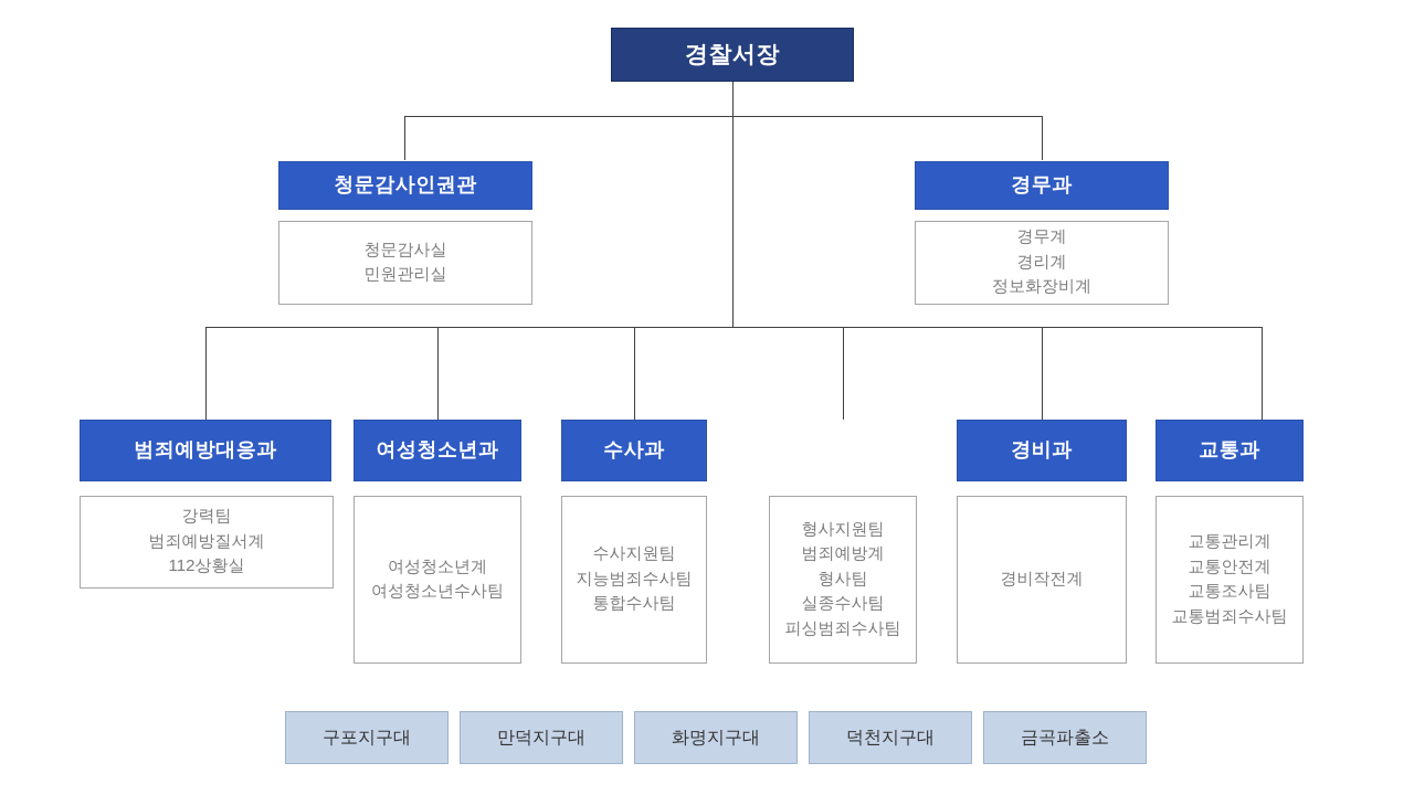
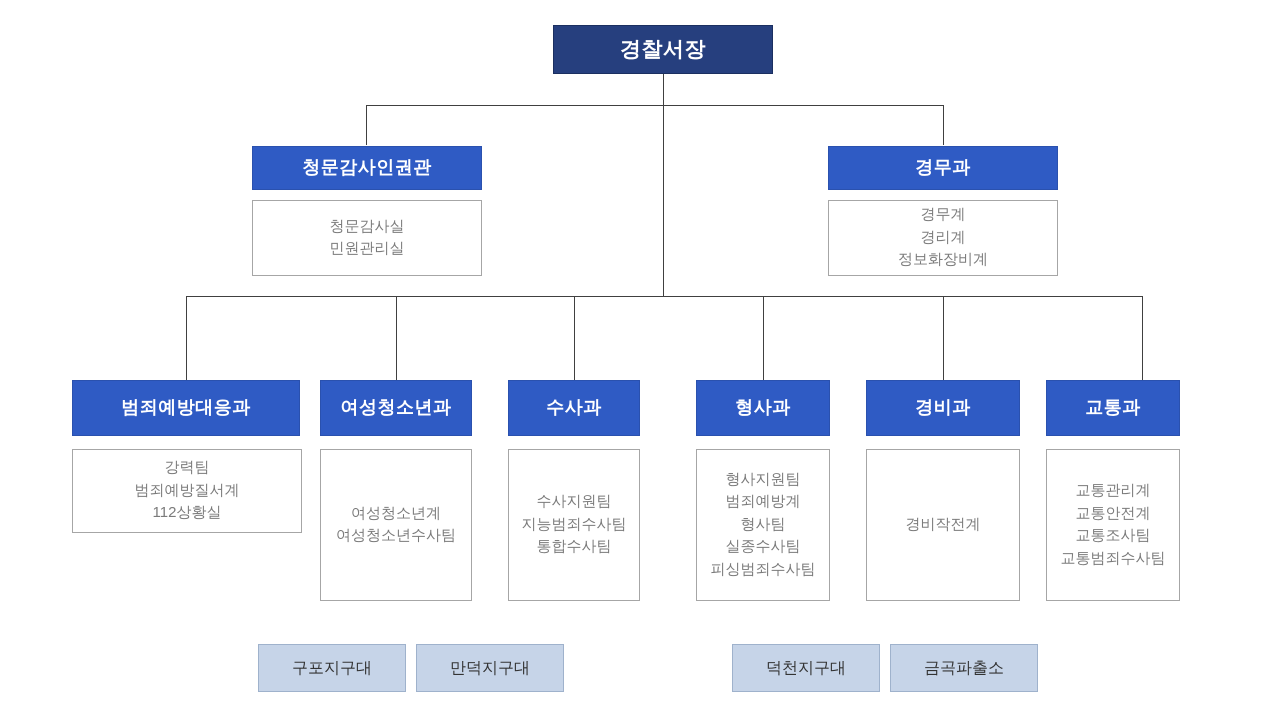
  경찰서장
  청문감사인권관
  청문감사실
  민원관리실
  경무과
  경무계
  경리계
  정보화장비계
  범죄예방대응과
  강력팀
  범죄예방질서계
  112상황실
  여성청소년과
  여성청소년계
  여성청소년수사팀
  수사과
  수사지원팀
  지능범죄수사팀
  통합수사팀
+ 형사과
  형사지원팀
  범죄예방계
  형사팀
  실종수사팀
  피싱범죄수사팀
  경비과
  경비작전계
  교통과
  교통관리계
  교통안전계
  교통조사팀
  교통범죄수사팀
  구포지구대
  만덕지구대
- 화명지구대
  덕천지구대
  금곡파출소
